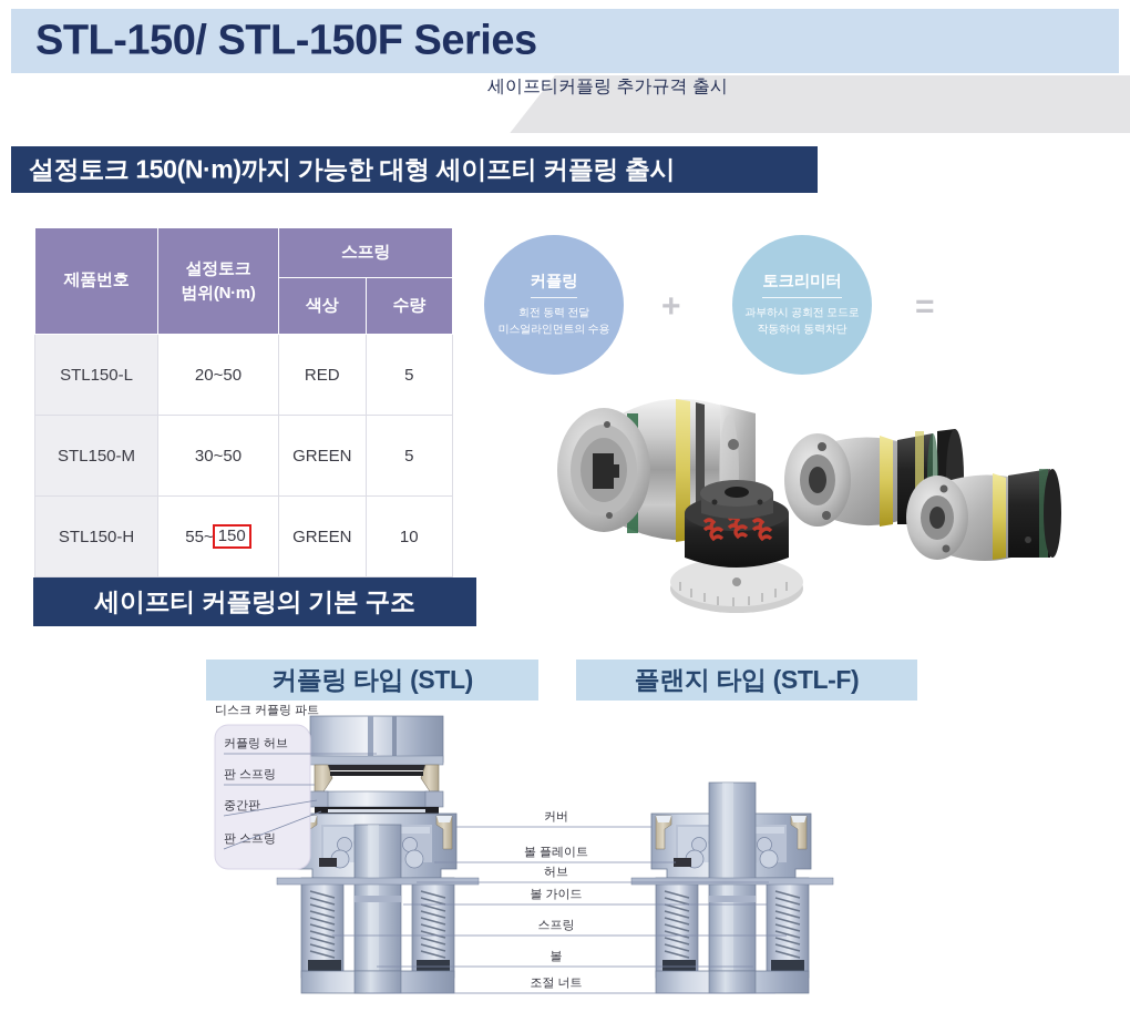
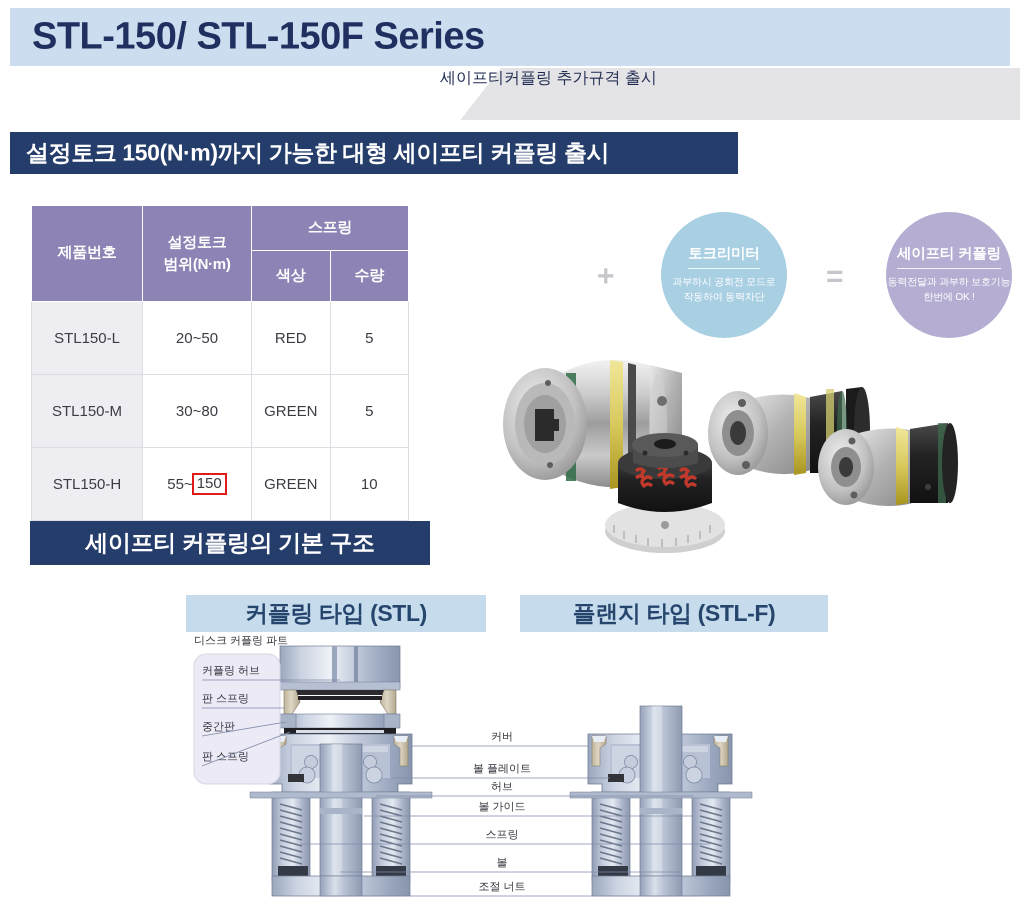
  STL-150/ STL-150F Series
  세이프티커플링 추가규격 출시
  설정토크 150(N·m)까지 가능한 대형 세이프티 커플링 출시
  제품번호	설정토크 범위(N·m)	스프링
  색상	수량
  STL150-L	20~50	RED	5
- STL150-M	30~50	GREEN	5
+ STL150-M	30~80	GREEN	5
  STL150-H	55~ 150	GREEN	10
- 커플링
- 회전 동력 전달
- 미스얼라인먼트의 수용
  +
  토크리미터
  과부하시 공회전 모드로
  작동하여 동력차단
  =
+ 세이프티 커플링
+ 동력전달과 과부하 보호기능
+ 한번에 OK !
  세이프티 커플링의 기본 구조
  커플링 타입 (STL)
  플랜지 타입 (STL-F)
  디스크 커플링 파트
  커플링 허브
  판 스프링
  중간판
  판 스프링
  커버
  볼 플레이트
  허브
  볼 가이드
  스프링
  볼
  조절 너트
